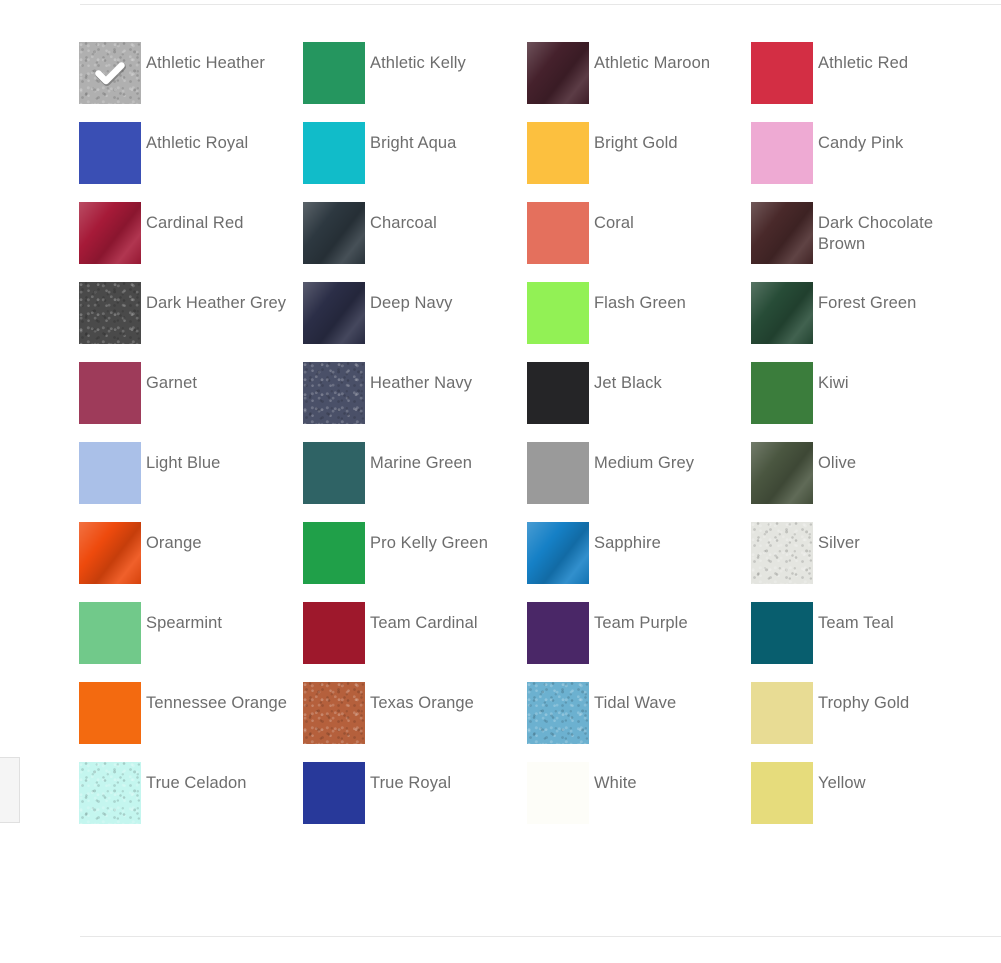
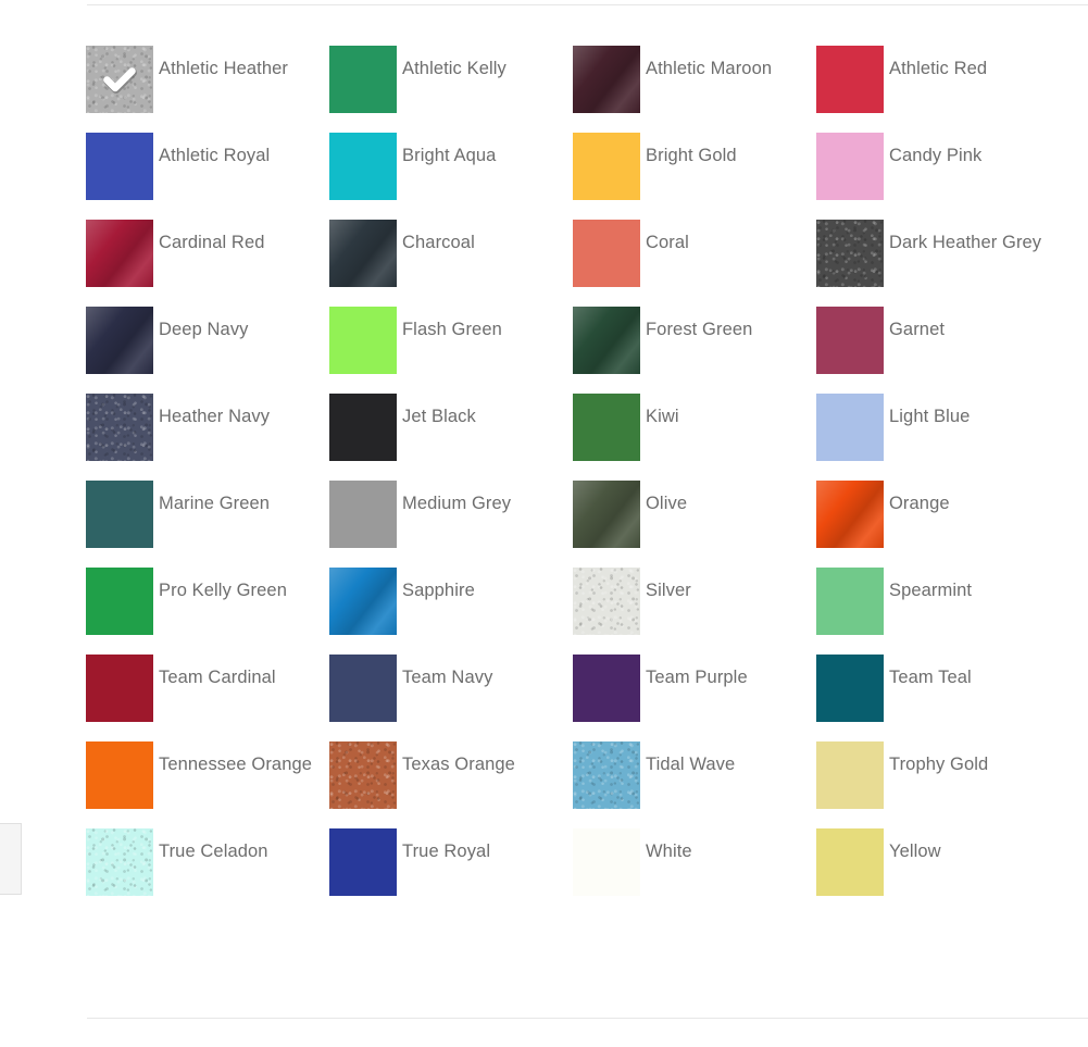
  Athletic Heather
  Athletic Kelly
  Athletic Maroon
  Athletic Red
  Athletic Royal
  Bright Aqua
  Bright Gold
  Candy Pink
  Cardinal Red
  Charcoal
  Coral
- Dark Chocolate Brown
  Dark Heather Grey
  Deep Navy
  Flash Green
  Forest Green
  Garnet
  Heather Navy
  Jet Black
  Kiwi
  Light Blue
  Marine Green
  Medium Grey
  Olive
  Orange
  Pro Kelly Green
  Sapphire
  Silver
  Spearmint
  Team Cardinal
+ Team Navy
  Team Purple
  Team Teal
  Tennessee Orange
  Texas Orange
  Tidal Wave
  Trophy Gold
  True Celadon
  True Royal
  White
  Yellow
